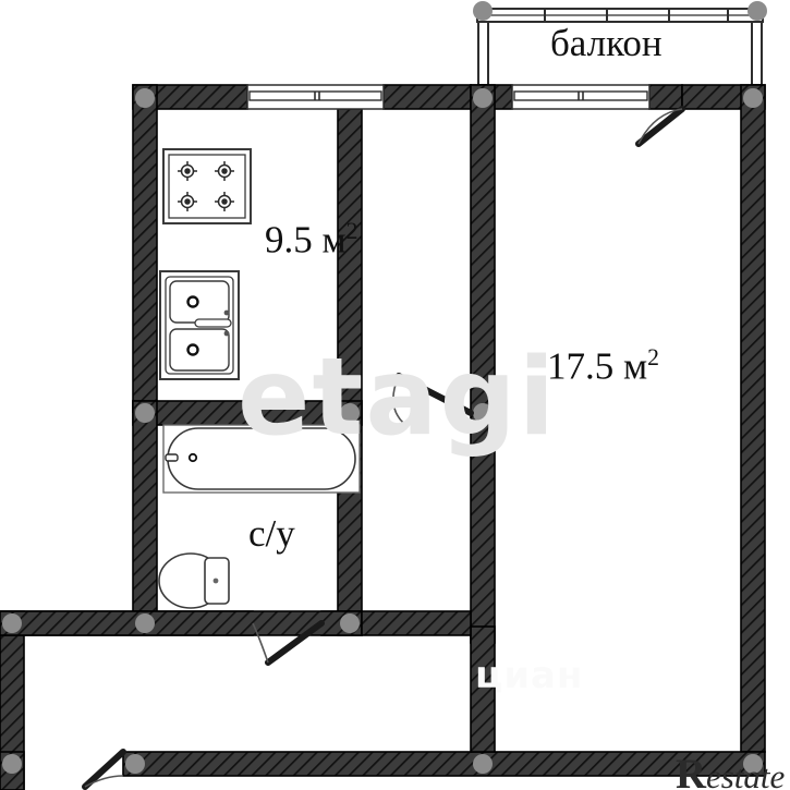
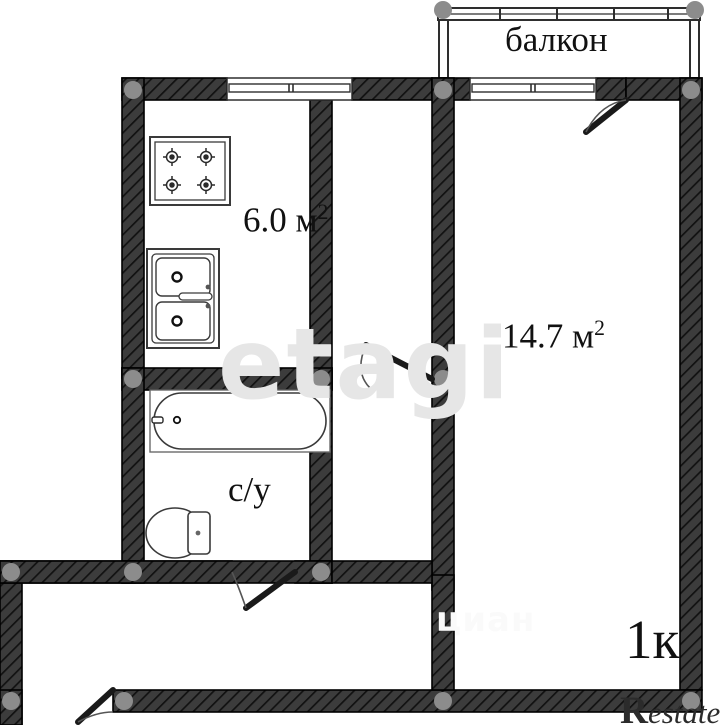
  etagi
  циан
  Restate
  балкон
- 9.5 м2
+ 6.0 м2
- 17.5 м2
+ 14.7 м2
  с/у
+ 1к
